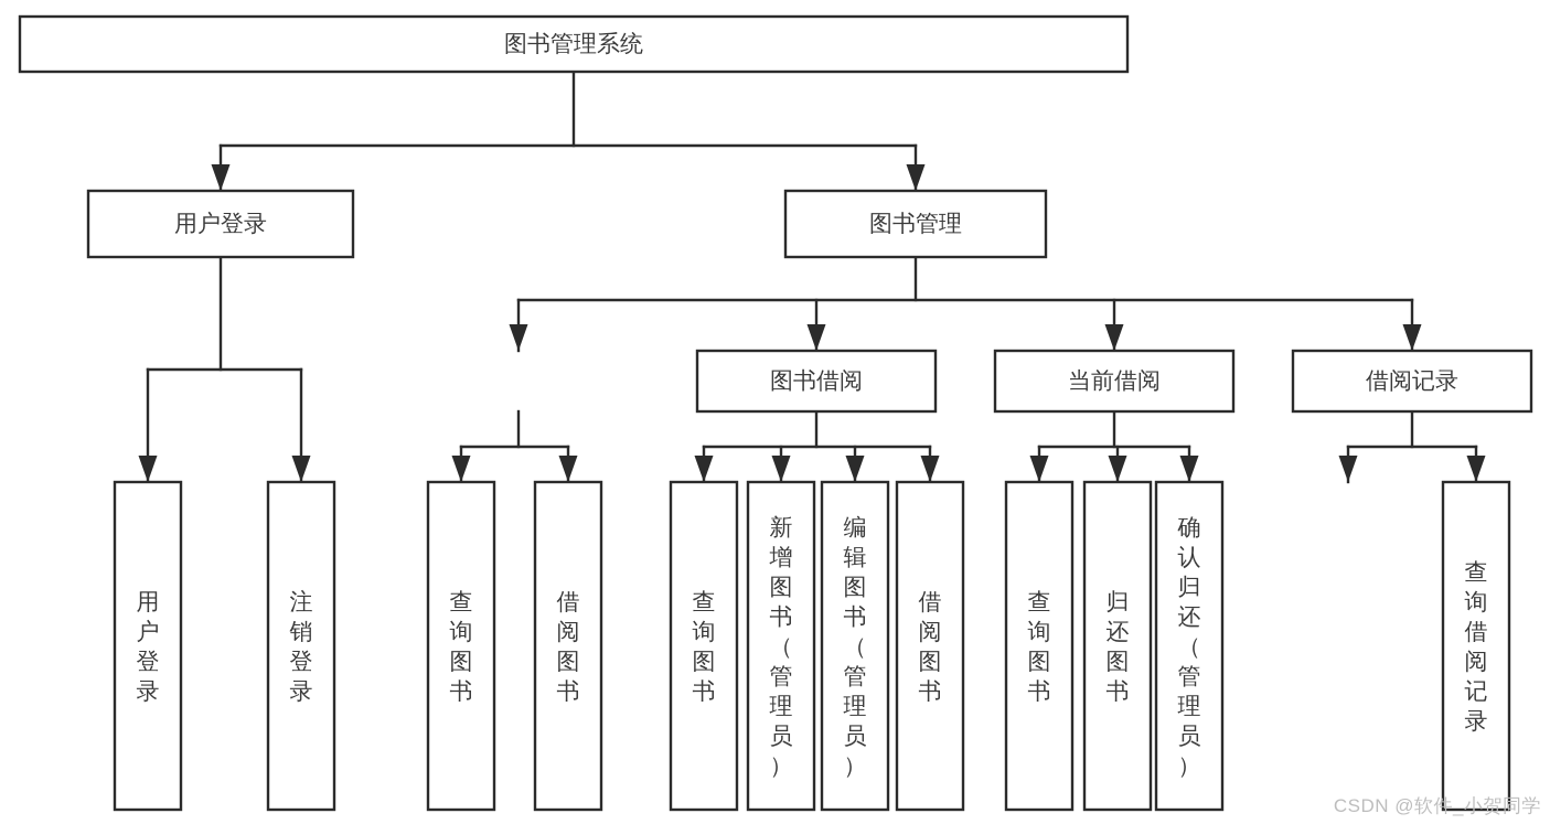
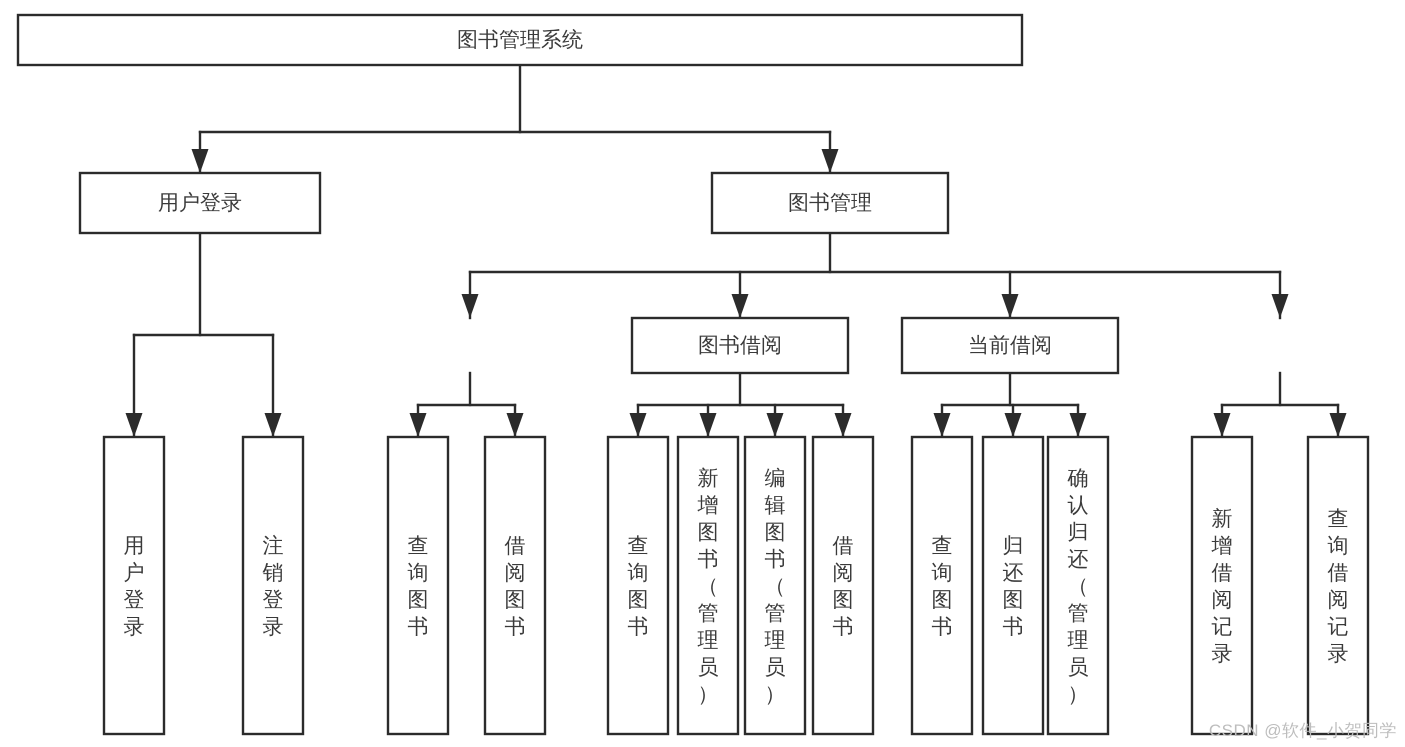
  图书管理系统
  用户登录
  图书管理
  用户登录
  注销登录
  图书借阅
  当前借阅
- 借阅记录
  查询图书
  借阅图书
  查询图书
  新增图书（管理员）
  编辑图书（管理员）
  借阅图书
  查询图书
  归还图书
  确认归还（管理员）
+ 新增借阅记录
  查询借阅记录
  CSDN @软件_小贺同学
